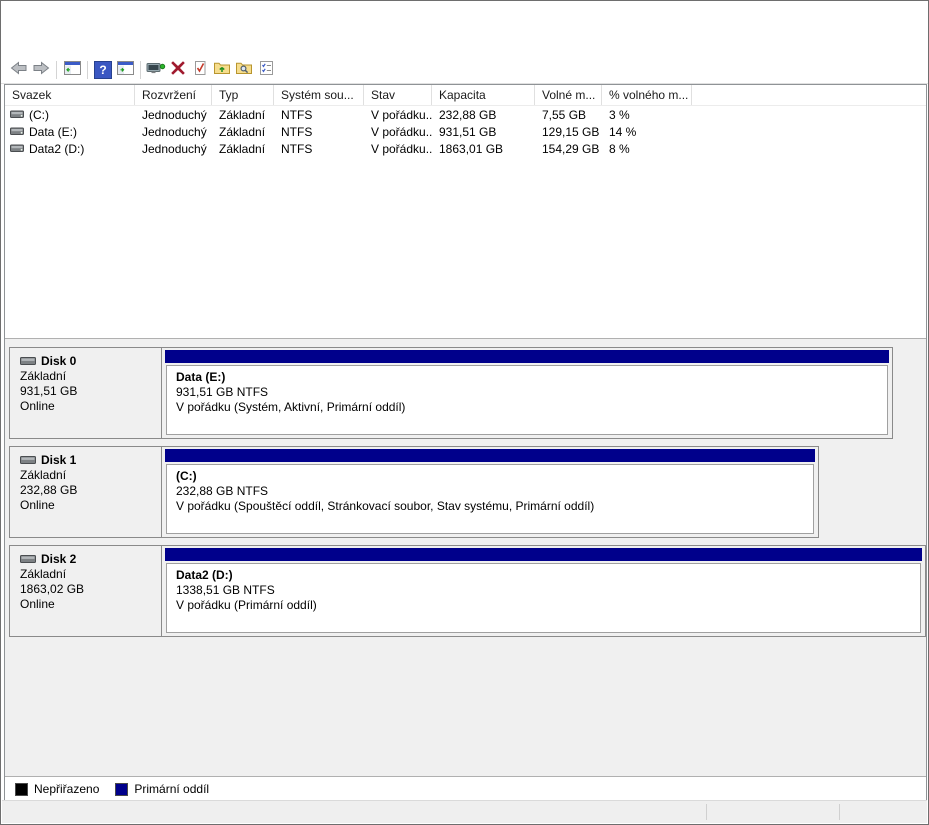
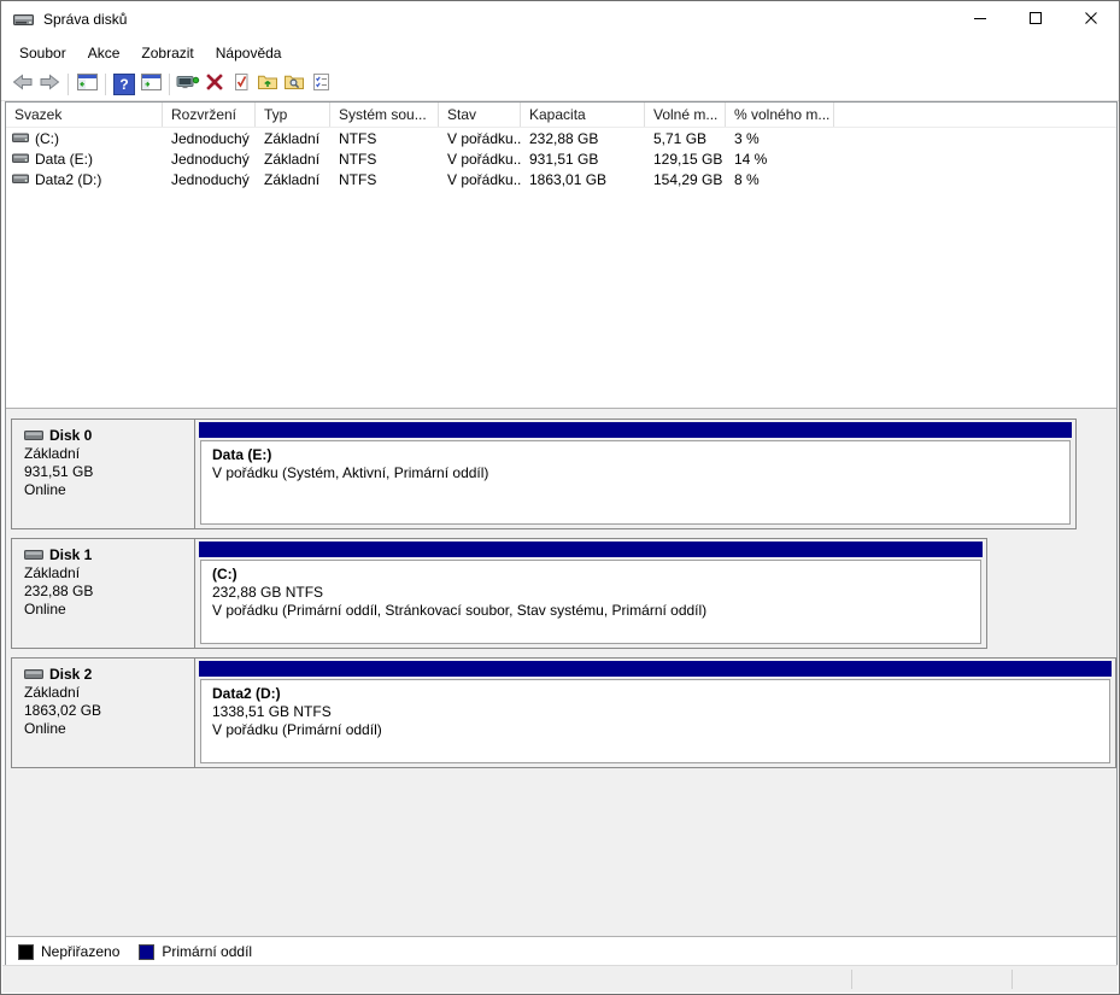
+ Správa disků
+ Soubor
+ Akce
+ Zobrazit
+ Nápověda
  ?
  Svazek
  Rozvržení
  Typ
  Systém sou...
  Stav
  Kapacita
  Volné m...
  % volného m...
  (C:)
  Jednoduchý
  Základní
  NTFS
  V pořádku..
  232,88 GB
- 7,55 GB
+ 5,71 GB
  3 %
  Data (E:)
  Jednoduchý
  Základní
  NTFS
  V pořádku..
  931,51 GB
  129,15 GB
  14 %
  Data2 (D:)
  Jednoduchý
  Základní
  NTFS
  V pořádku..
  1863,01 GB
  154,29 GB
  8 %
  Disk 0
  Základní
  931,51 GB
  Online
  Data (E:)
- 931,51 GB NTFS
  V pořádku (Systém, Aktivní, Primární oddíl)
  Disk 1
  Základní
  232,88 GB
  Online
  (C:)
  232,88 GB NTFS
- V pořádku (Spouštěcí oddíl, Stránkovací soubor, Stav systému, Primární oddíl)
+ V pořádku (Primární oddíl, Stránkovací soubor, Stav systému, Primární oddíl)
  Disk 2
  Základní
  1863,02 GB
  Online
  Data2 (D:)
  1338,51 GB NTFS
  V pořádku (Primární oddíl)
  Nepřiřazeno
  Primární oddíl
